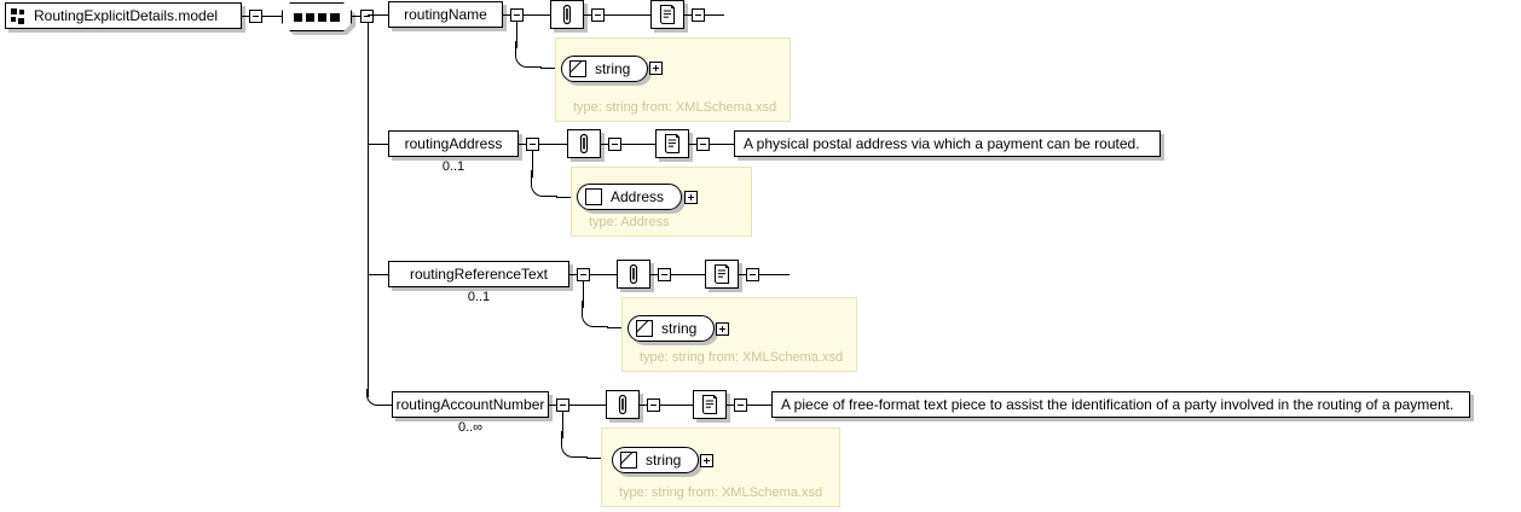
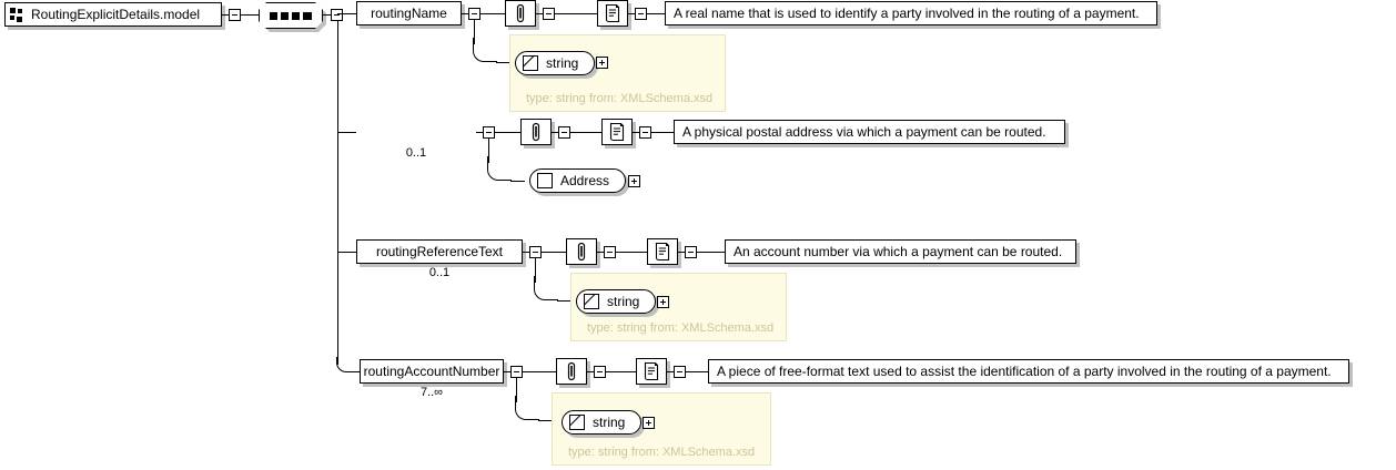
  RoutingExplicitDetails.model
  routingName
+ A real name that is used to identify a party involved in the routing of a payment.
  type: string from: XMLSchema.xsd
  string
- routingAddress
  0..1
  A physical postal address via which a payment can be routed.
- type: Address
  Address
  routingReferenceText
  0..1
+ An account number via which a payment can be routed.
  type: string from: XMLSchema.xsd
  string
  routingAccountNumber
- 0..∞
+ 7..∞
- A piece of free-format text piece to assist the identification of a party involved in the routing of a payment.
+ A piece of free-format text used to assist the identification of a party involved in the routing of a payment.
  type: string from: XMLSchema.xsd
  string
